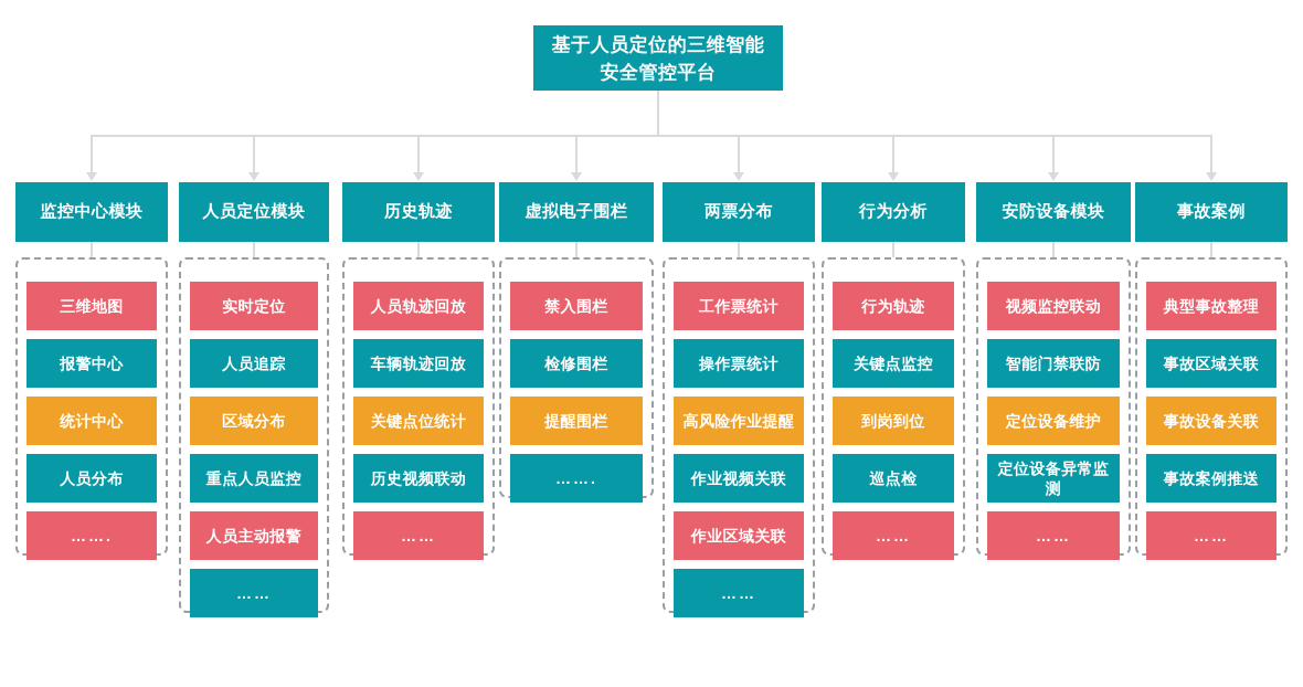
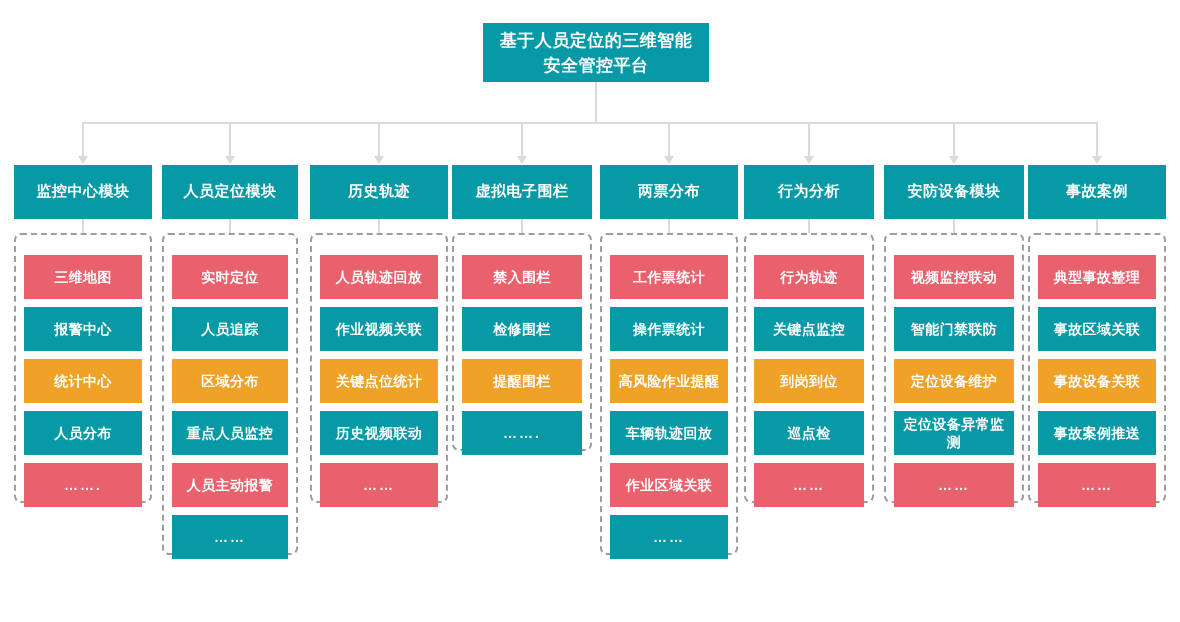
  基于人员定位的三维智能安全管控平台
  监控中心模块
  三维地图
  报警中心
  统计中心
  人员分布
  …….
  人员定位模块
  实时定位
  人员追踪
  区域分布
  重点人员监控
  人员主动报警
  ……
  历史轨迹
  人员轨迹回放
- 车辆轨迹回放
+ 作业视频关联
  关键点位统计
  历史视频联动
  ……
  虚拟电子围栏
  禁入围栏
  检修围栏
  提醒围栏
  …….
  两票分布
  工作票统计
  操作票统计
  高风险作业提醒
- 作业视频关联
+ 车辆轨迹回放
  作业区域关联
  ……
  行为分析
  行为轨迹
  关键点监控
  到岗到位
  巡点检
  ……
  安防设备模块
  视频监控联动
  智能门禁联防
  定位设备维护
  定位设备异常监测
  ……
  事故案例
  典型事故整理
  事故区域关联
  事故设备关联
  事故案例推送
  ……
